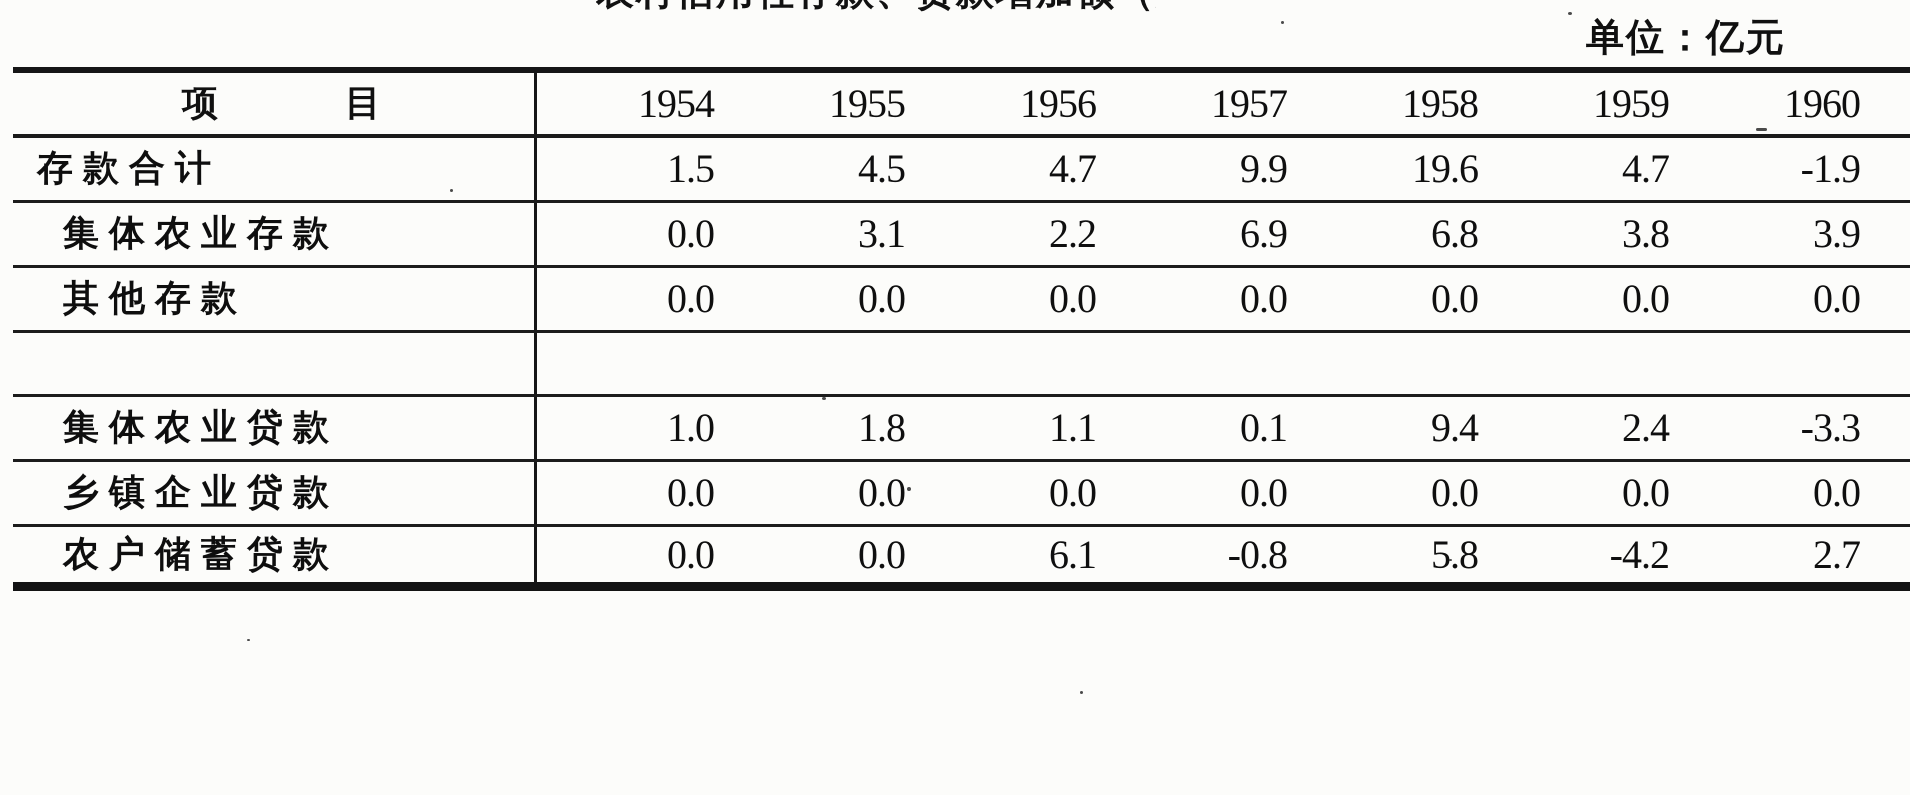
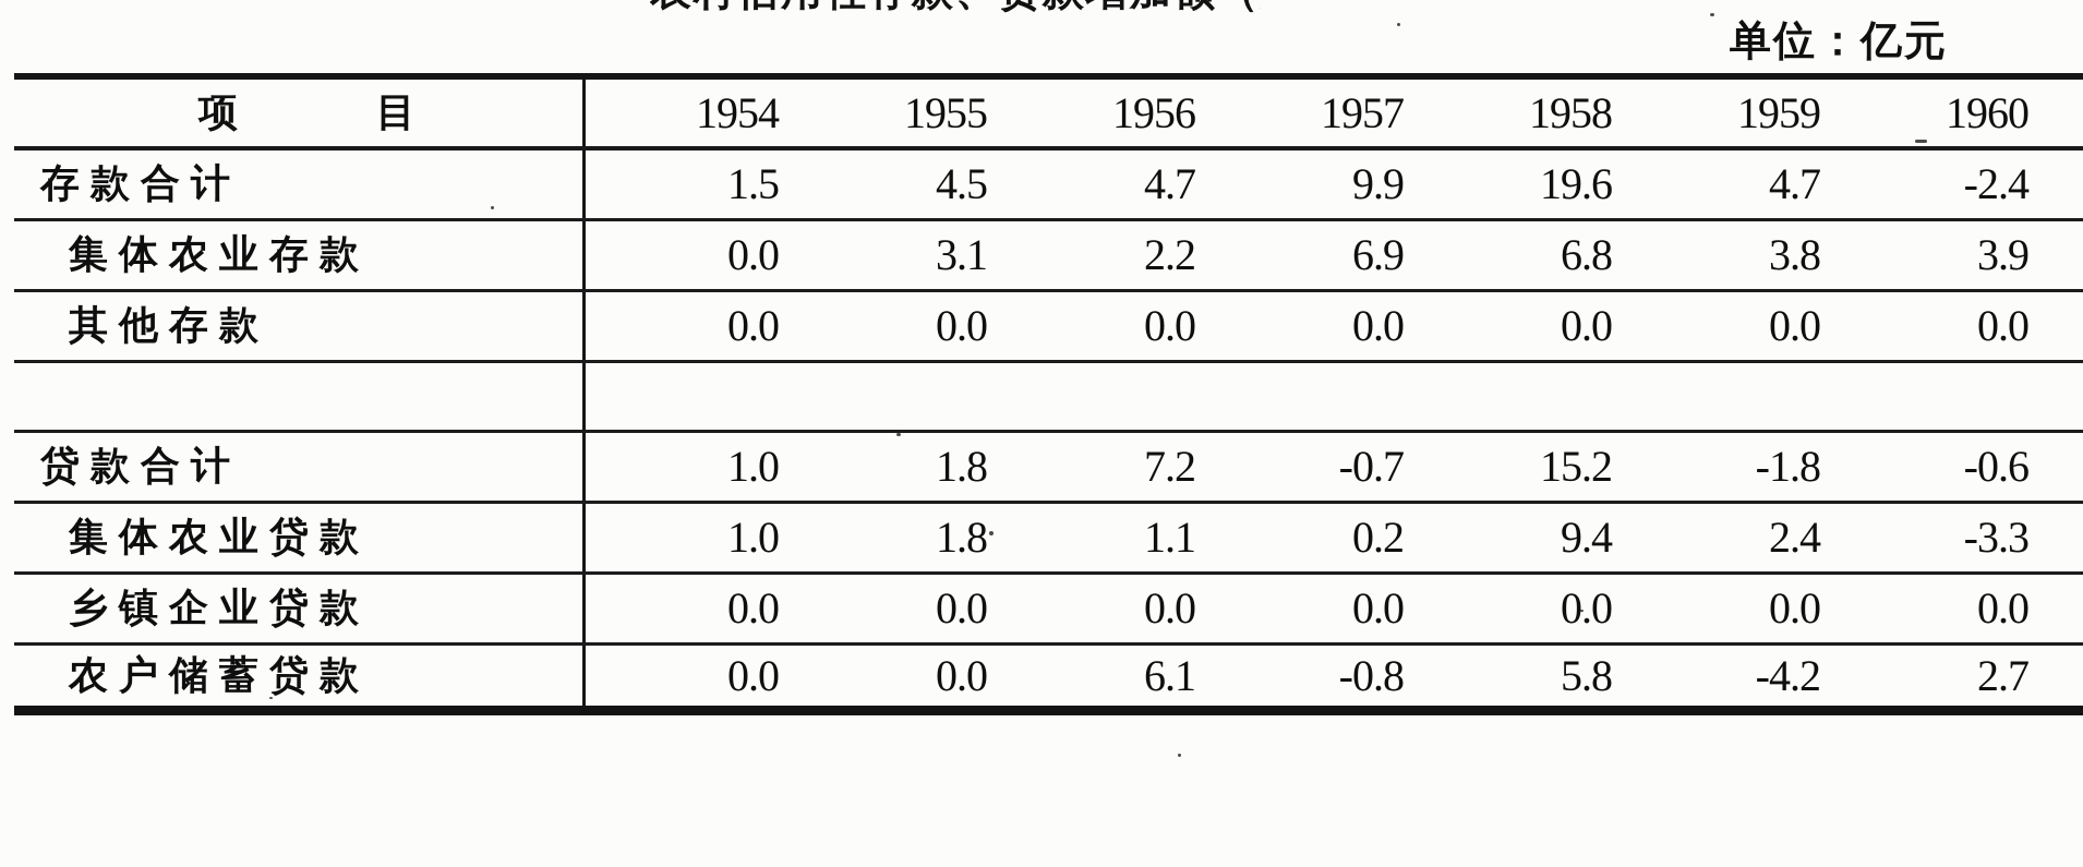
  单位：亿元
  项 目	1954	1955	1956	1957	1958	1959	1960
- 存款合计	1.5	4.5	4.7	9.9	19.6	4.7	-1.9
+ 存款合计	1.5	4.5	4.7	9.9	19.6	4.7	-2.4
  集体农业存款	0.0	3.1	2.2	6.9	6.8	3.8	3.9
  其他存款	0.0	0.0	0.0	0.0	0.0	0.0	0.0
+ 贷款合计	1.0	1.8	7.2	-0.7	15.2	-1.8	-0.6
- 集体农业贷款	1.0	1.8	1.1	0.1	9.4	2.4	-3.3
+ 集体农业贷款	1.0	1.8	1.1	0.2	9.4	2.4	-3.3
  乡镇企业贷款	0.0	0.0	0.0	0.0	0.0	0.0	0.0
  农户储蓄贷款	0.0	0.0	6.1	-0.8	5.8	-4.2	2.7
